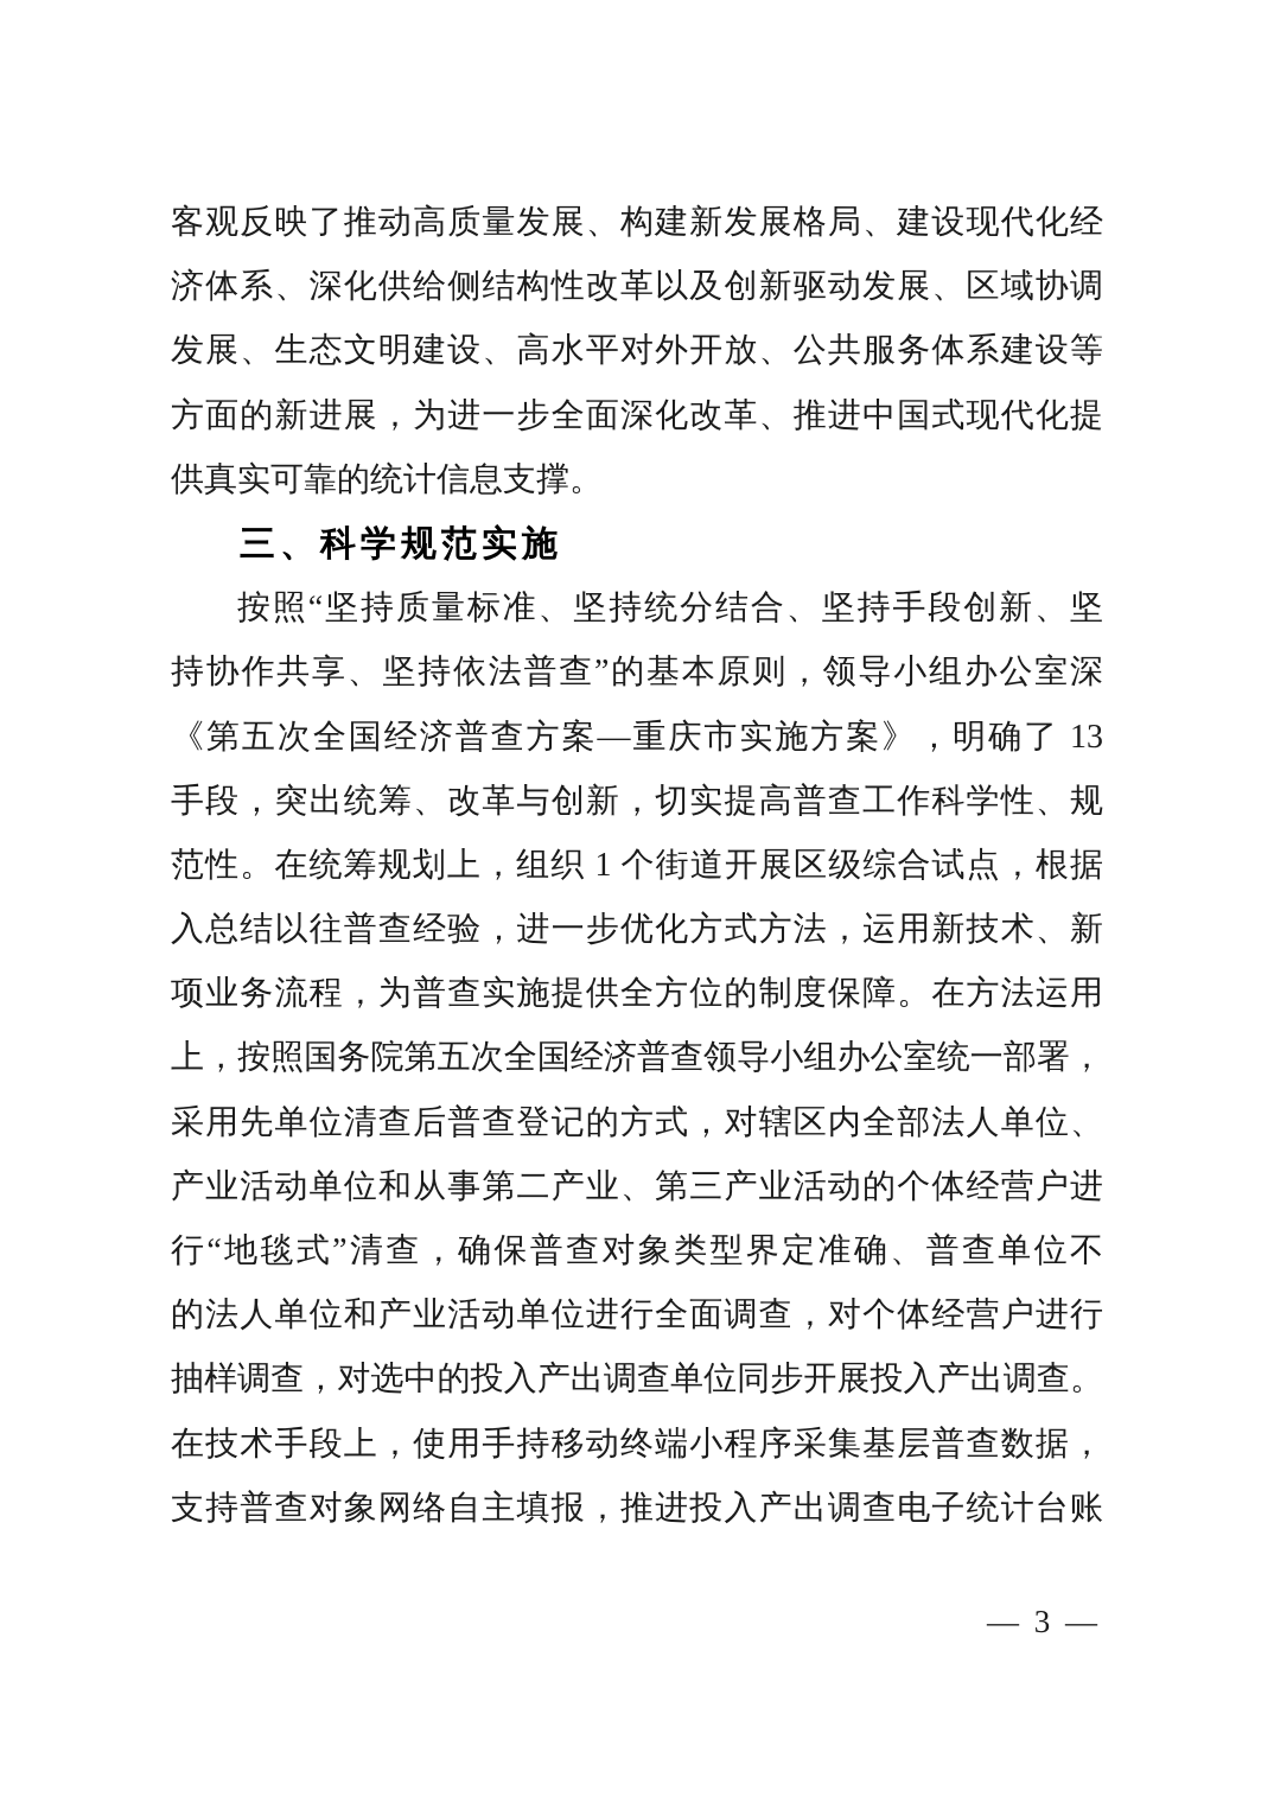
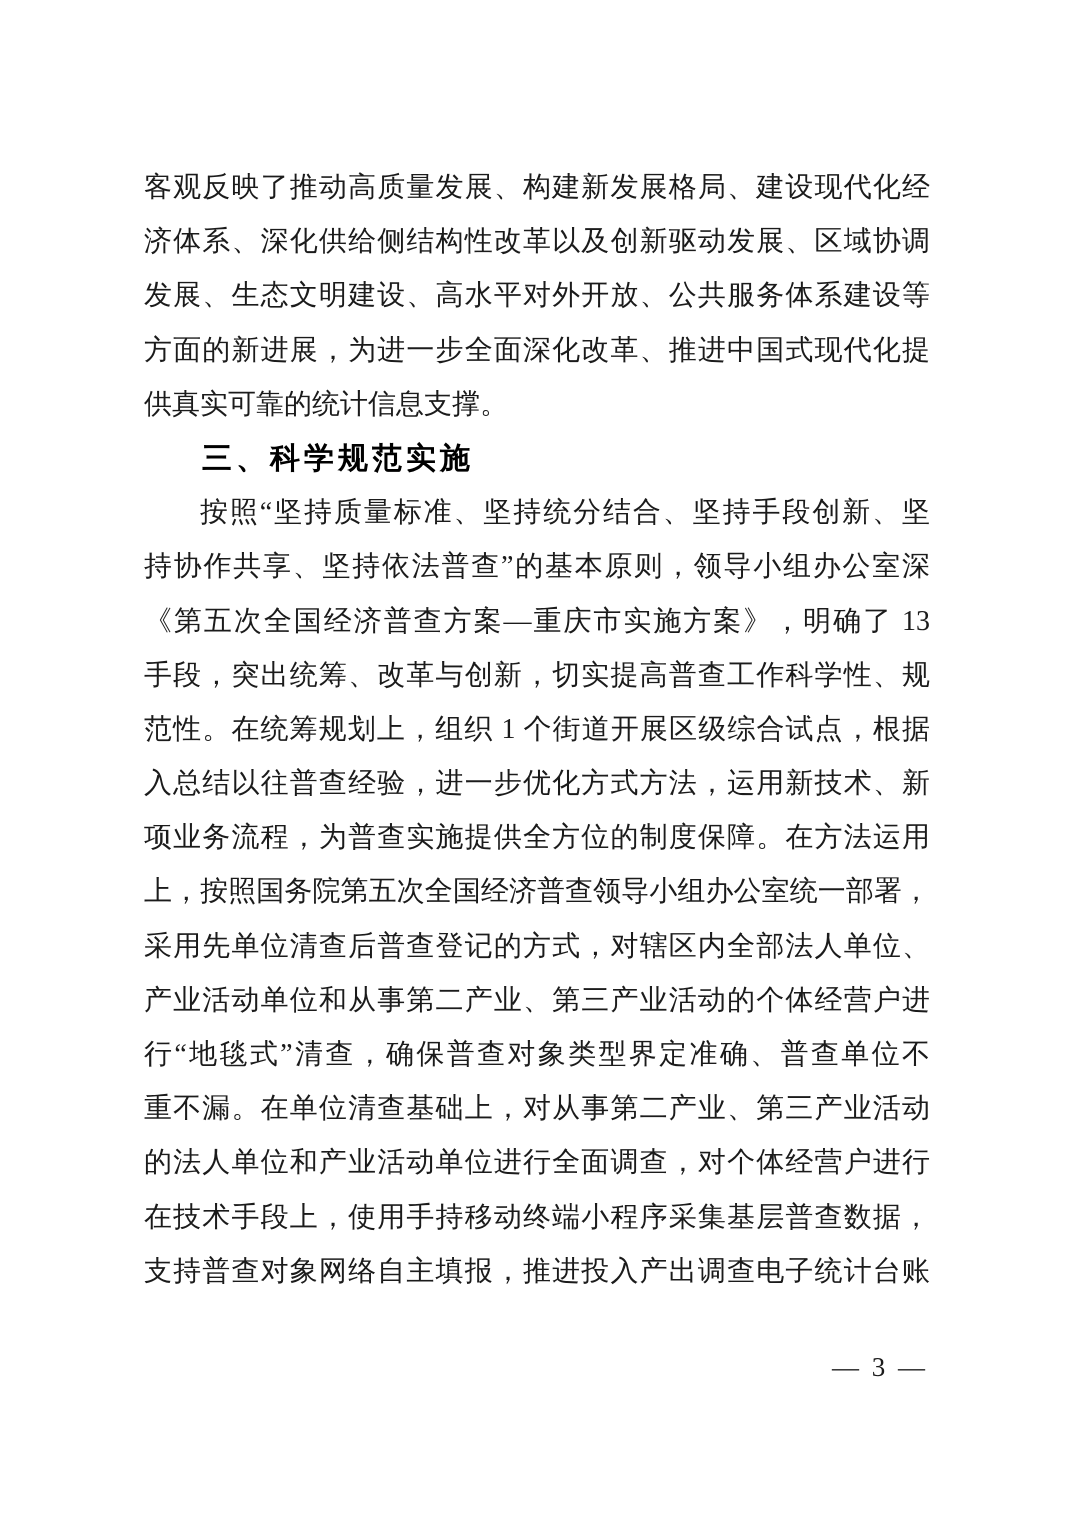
  客观反映了推动高质量发展、构建新发展格局、建设现代化经
  济体系、深化供给侧结构性改革以及创新驱动发展、区域协调
  发展、生态文明建设、高水平对外开放、公共服务体系建设等
  方面的新进展，为进一步全面深化改革、推进中国式现代化提
  供真实可靠的统计信息支撑。
  三、科学规范实施
  按照“坚持质量标准、坚持统分结合、坚持手段创新、坚
  持协作共享、坚持依法普查”的基本原则，领导小组办公室深
  《第五次全国经济普查方案—重庆市实施方案》，明确了 13
  手段，突出统筹、改革与创新，切实提高普查工作科学性、规
  范性。在统筹规划上，组织 1 个街道开展区级综合试点，根据
  入总结以往普查经验，进一步优化方式方法，运用新技术、新
  项业务流程，为普查实施提供全方位的制度保障。在方法运用
  上，按照国务院第五次全国经济普查领导小组办公室统一部署，
  采用先单位清查后普查登记的方式，对辖区内全部法人单位、
  产业活动单位和从事第二产业、第三产业活动的个体经营户进
  行“地毯式”清查，确保普查对象类型界定准确、普查单位不
+ 重不漏。在单位清查基础上，对从事第二产业、第三产业活动
  的法人单位和产业活动单位进行全面调查，对个体经营户进行
- 抽样调查，对选中的投入产出调查单位同步开展投入产出调查。
  在技术手段上，使用手持移动终端小程序采集基层普查数据，
  支持普查对象网络自主填报，推进投入产出调查电子统计台账
  — 3 —
